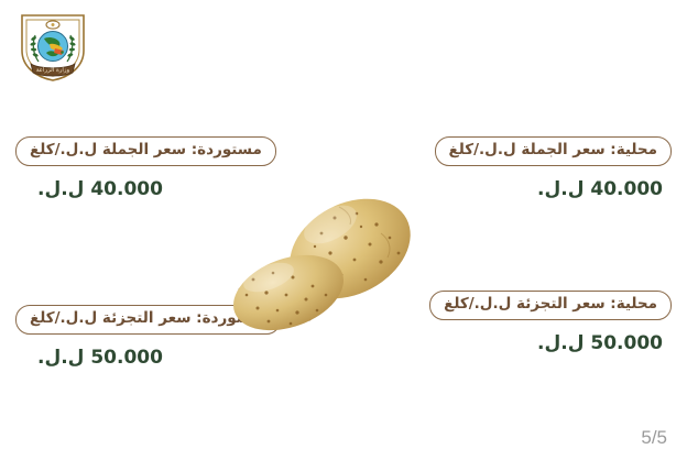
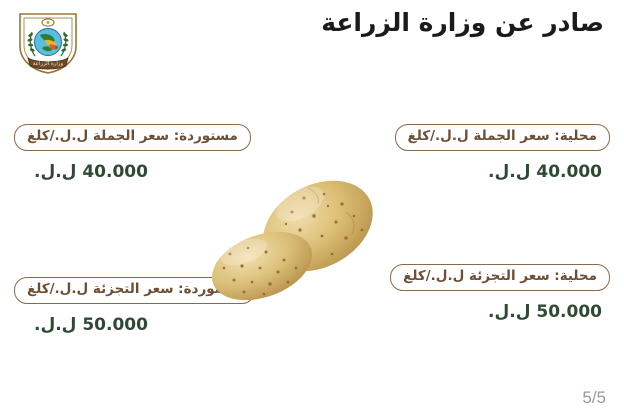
+ صادر عن وزارة الزراعة
  محلية: سعر الجملة ل.ل./كلغ
  40.000 ل.ل.
  محلية: سعر التجزئة ل.ل./كلغ
  50.000 ل.ل.
  مستوردة: سعر الجملة ل.ل./كلغ
  40.000 ل.ل.
  وردة: سعر التجزئة ل.ل./كلغ
  50.000 ل.ل.
  5/5
